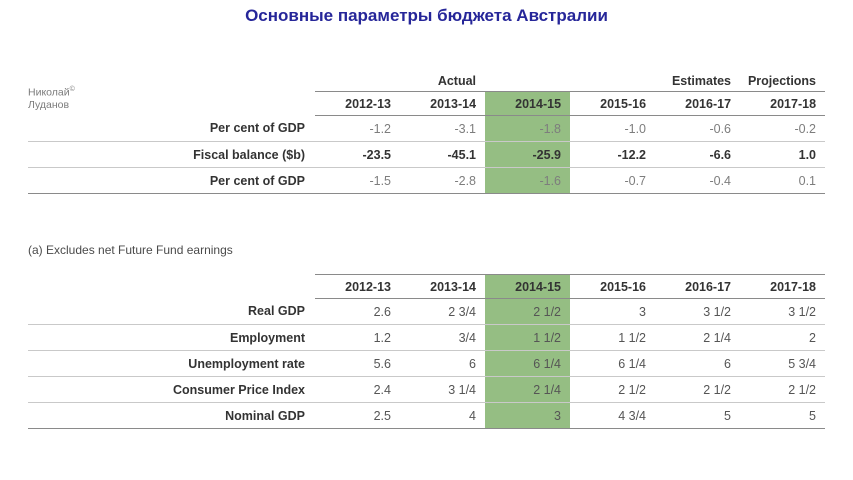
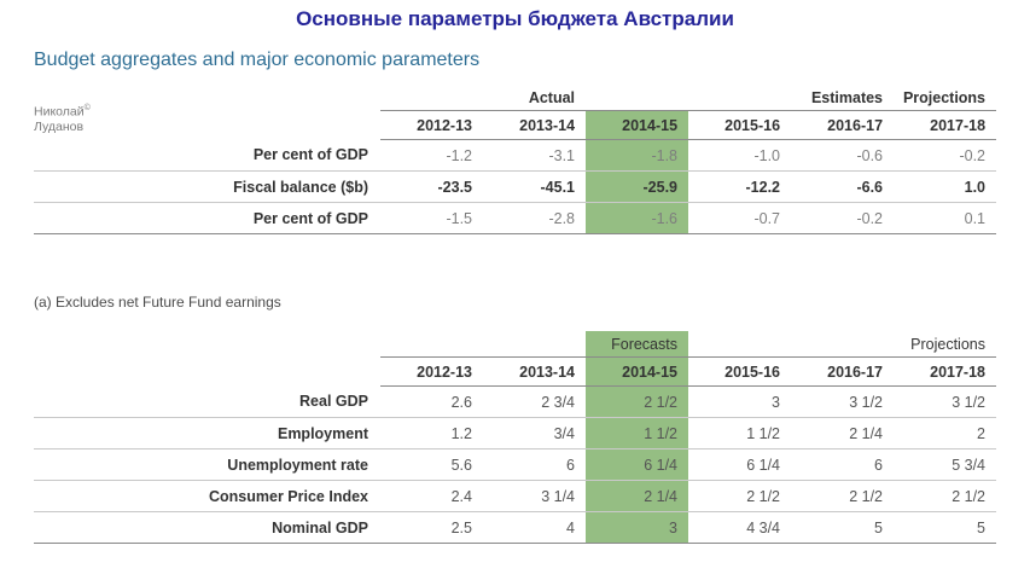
  Основные параметры бюджета Австралии
+ Budget aggregates and major economic parameters
  Николай
  Луданов
  	Actual		Estimates	Projections
  	2012-13	2013-14	2014-15	2015-16	2016-17	2017-18
  Per cent of GDP	-1.2	-3.1	-1.8	-1.0	-0.6	-0.2
  Fiscal balance ($b)	-23.5	-45.1	-25.9	-12.2	-6.6	1.0
- Per cent of GDP	-1.5	-2.8	-1.6	-0.7	-0.4	0.1
+ Per cent of GDP	-1.5	-2.8	-1.6	-0.7	-0.2	0.1
  (a) Excludes net Future Fund earnings
+ 		Forecasts		Projections
  	2012-13	2013-14	2014-15	2015-16	2016-17	2017-18
  Real GDP	2.6	2 3/4	2 1/2	3	3 1/2	3 1/2
  Employment	1.2	3/4	1 1/2	1 1/2	2 1/4	2
  Unemployment rate	5.6	6	6 1/4	6 1/4	6	5 3/4
  Consumer Price Index	2.4	3 1/4	2 1/4	2 1/2	2 1/2	2 1/2
  Nominal GDP	2.5	4	3	4 3/4	5	5
